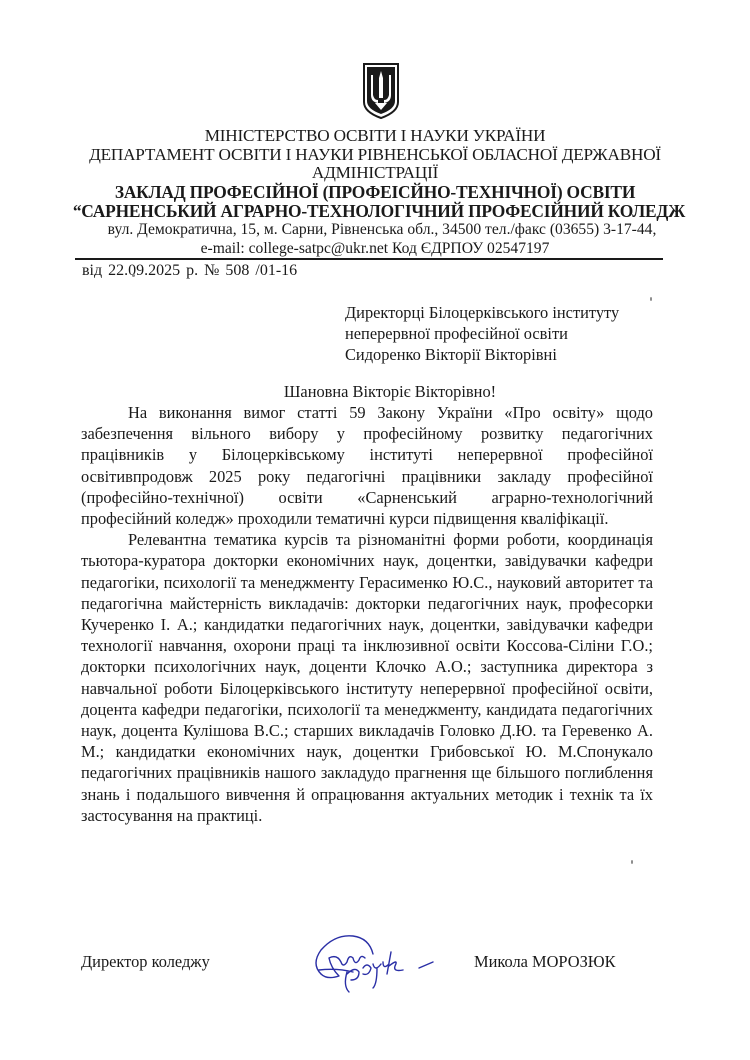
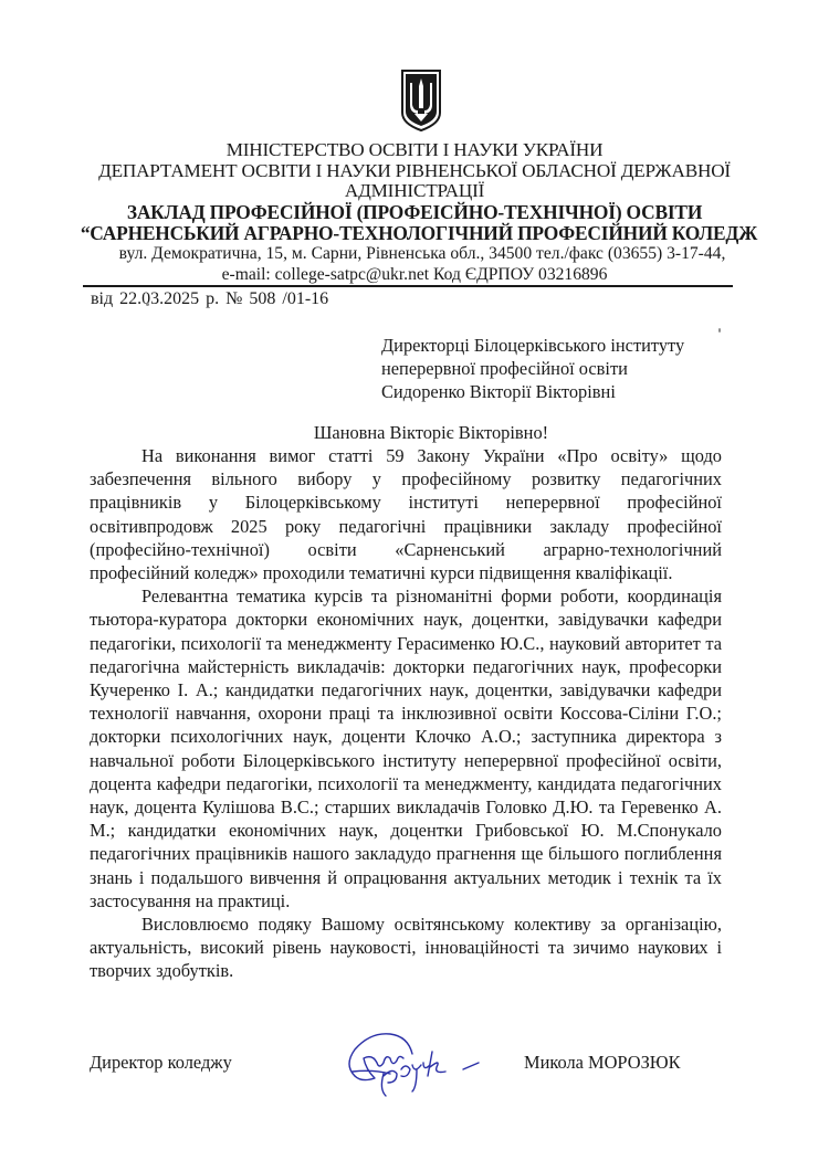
  МІНІСТЕРСТВО ОСВІТИ І НАУКИ УКРАЇНИ
  ДЕПАРТАМЕНТ ОСВІТИ І НАУКИ РІВНЕНСЬКОЇ ОБЛАСНОЇ ДЕРЖАВНОЇ
  АДМІНІСТРАЦІЇ
  ЗАКЛАД ПРОФЕСІЙНОЇ (ПРОФЕІСЙНО-ТЕХНІЧНОЇ) ОСВІТИ
  “САРНЕНСЬКИЙ АГРАРНО-ТЕХНОЛОГІЧНИЙ ПРОФЕСІЙНИЙ КОЛЕДЖ
  вул. Демократична, 15, м. Сарни, Рівненська обл., 34500 тел./факс (03655) 3-17-44,
- e-mail: college-satpc@ukr.net Код ЄДРПОУ 02547197
+ e-mail: college-satpc@ukr.net Код ЄДРПОУ 03216896
- від 22.09.2025 р. № 508 /01-16
+ від 22.03.2025 р. № 508 /01-16
  Директорці Білоцерківського інституту
  неперервної професійної освіти
  Сидоренко Вікторії Вікторівні
  Шановна Вікторіє Вікторівно!
  На виконання вимог статті 59 Закону України «Про освіту» щодо забезпечення вільного вибору у професійному розвитку педагогічних працівників у Білоцерківському інституті неперервної професійної освітивпродовж 2025 року педагогічні працівники закладу професійної (професійно-технічної) освіти «Сарненський аграрно-технологічний професійний коледж» проходили тематичні курси підвищення кваліфікації.
  Релевантна тематика курсів та різноманітні форми роботи, координація тьютора-куратора докторки економічних наук, доцентки, завідувачки кафедри педагогіки, психології та менеджменту Герасименко Ю.С., науковий авторитет та педагогічна майстерність викладачів: докторки педагогічних наук, професорки Кучеренко І. А.; кандидатки педагогічних наук, доцентки, завідувачки кафедри технології навчання, охорони праці та інклюзивної освіти Коссова-Сіліни Г.О.; докторки психологічних наук, доценти Клочко А.О.; заступника директора з навчальної роботи Білоцерківського інституту неперервної професійної освіти, доцента кафедри педагогіки, психології та менеджменту, кандидата педагогічних наук, доцента Кулішова В.С.; старших викладачів Головко Д.Ю. та Геревенко А. М.; кандидатки економічних наук, доцентки Грибовської Ю. М.Спонукало педагогічних працівників нашого закладудо прагнення ще більшого поглиблення знань і подальшого вивчення й опрацювання актуальних методик і технік та їх застосування на практиці.
+ Висловлюємо подяку Вашому освітянському колективу за організацію, актуальність, високий рівень науковості, інноваційності та зичимо наукових і творчих здобутків.
  Директор коледжу
  Микола МОРОЗЮК
